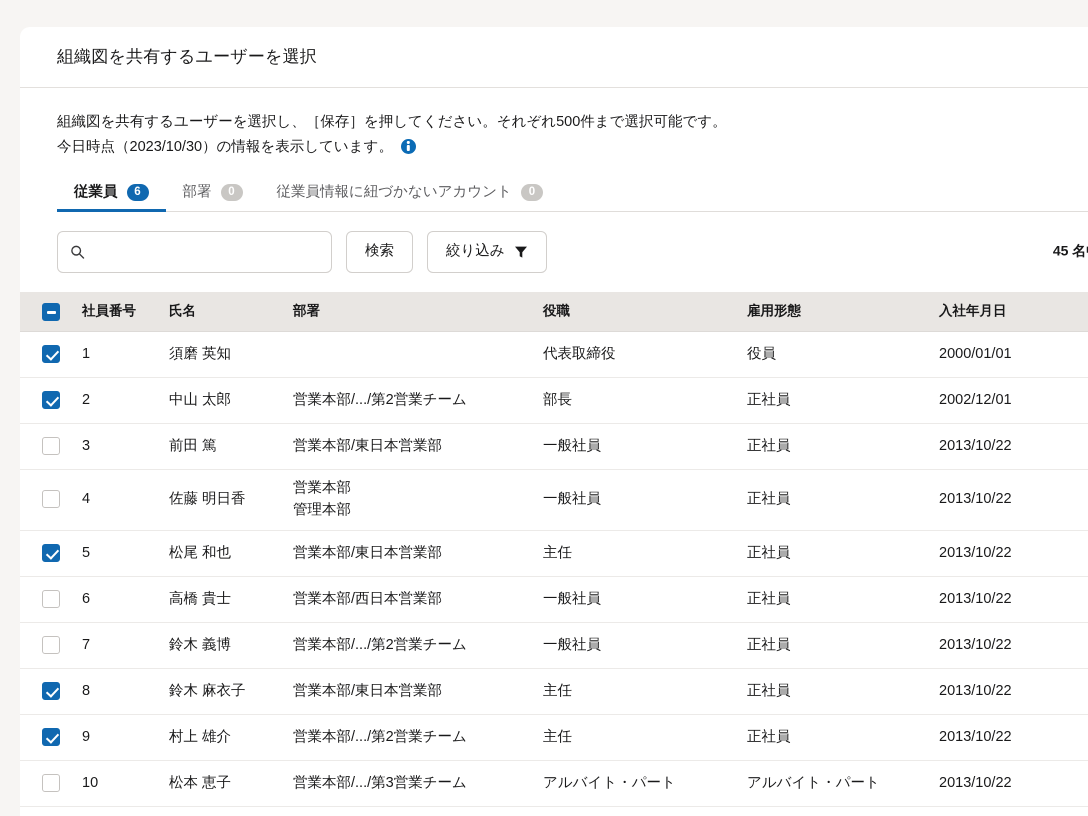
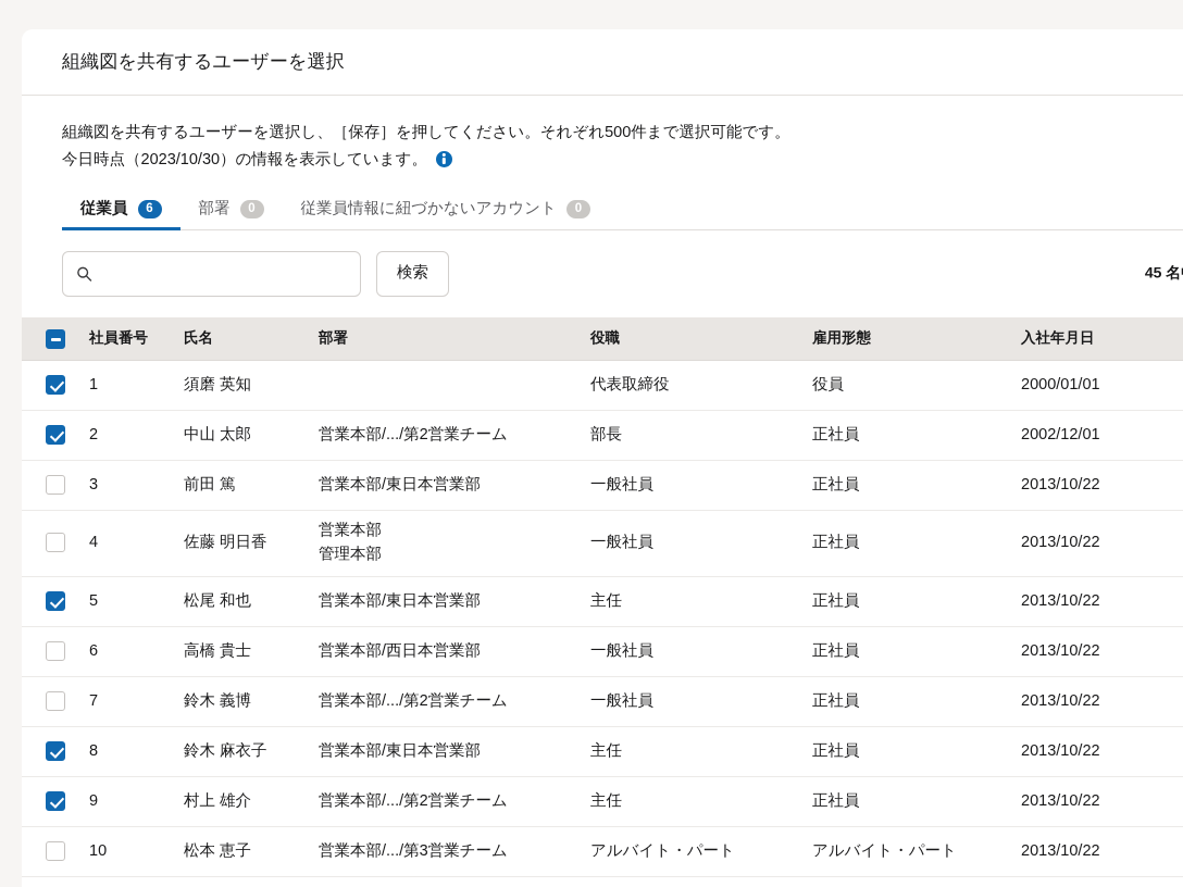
  組織図を共有するユーザーを選択
  組織図を共有するユーザーを選択し、［保存］を押してください。それぞれ500件まで選択可能です。
  今日時点（2023/10/30）の情報を表示しています。
  従業員
  6
  部署
  0
  従業員情報に紐づかないアカウント
  0
  検索
- 絞り込み
  	社員番号	氏名	部署	役職	雇用形態	入社年月日
  	1	須磨 英知		代表取締役	役員	2000/01/01
  	2	中山 太郎	営業本部/.../第2営業チーム	部長	正社員	2002/12/01
  	3	前田 篤	営業本部/東日本営業部	一般社員	正社員	2013/10/22
  	4	佐藤 明日香	営業本部 管理本部	一般社員	正社員	2013/10/22
  	5	松尾 和也	営業本部/東日本営業部	主任	正社員	2013/10/22
  	6	高橋 貴士	営業本部/西日本営業部	一般社員	正社員	2013/10/22
  	7	鈴木 義博	営業本部/.../第2営業チーム	一般社員	正社員	2013/10/22
  	8	鈴木 麻衣子	営業本部/東日本営業部	主任	正社員	2013/10/22
  	9	村上 雄介	営業本部/.../第2営業チーム	主任	正社員	2013/10/22
  	10	松本 恵子	営業本部/.../第3営業チーム	アルバイト・パート	アルバイト・パート	2013/10/22
